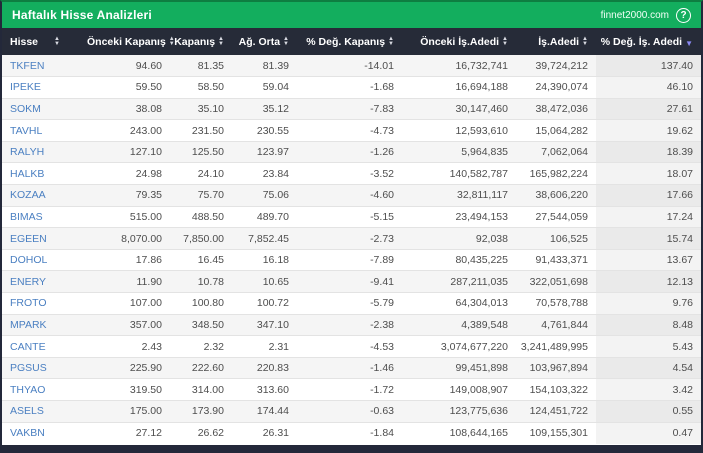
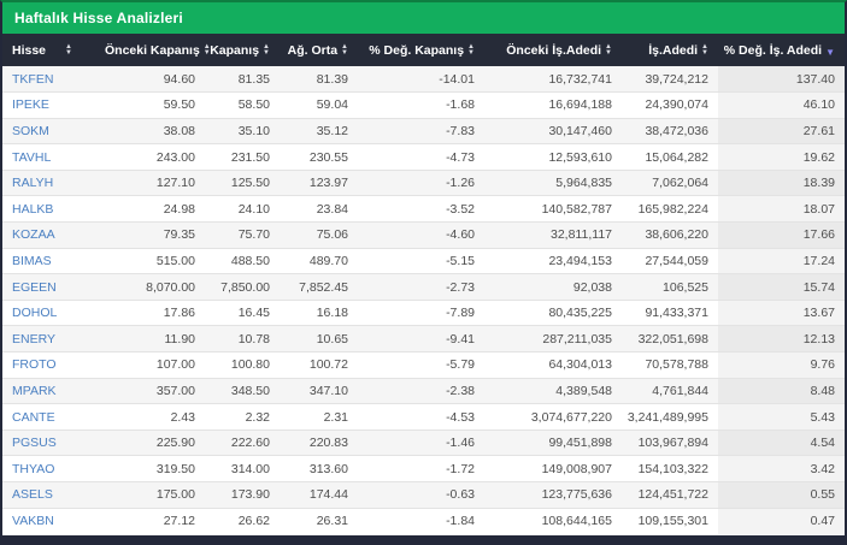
  Haftalık Hisse Analizleri
- finnet2000.com
- ?
  Hisse	Önceki Kapanış	Kapanış	Ağ. Orta	% Değ. Kapanış	Önceki İş.Adedi	İş.Adedi	% Değ. İş. Adedi ▼
  TKFEN	94.60	81.35	81.39	-14.01	16,732,741	39,724,212	137.40
  IPEKE	59.50	58.50	59.04	-1.68	16,694,188	24,390,074	46.10
  SOKM	38.08	35.10	35.12	-7.83	30,147,460	38,472,036	27.61
  TAVHL	243.00	231.50	230.55	-4.73	12,593,610	15,064,282	19.62
  RALYH	127.10	125.50	123.97	-1.26	5,964,835	7,062,064	18.39
  HALKB	24.98	24.10	23.84	-3.52	140,582,787	165,982,224	18.07
  KOZAA	79.35	75.70	75.06	-4.60	32,811,117	38,606,220	17.66
  BIMAS	515.00	488.50	489.70	-5.15	23,494,153	27,544,059	17.24
  EGEEN	8,070.00	7,850.00	7,852.45	-2.73	92,038	106,525	15.74
  DOHOL	17.86	16.45	16.18	-7.89	80,435,225	91,433,371	13.67
  ENERY	11.90	10.78	10.65	-9.41	287,211,035	322,051,698	12.13
  FROTO	107.00	100.80	100.72	-5.79	64,304,013	70,578,788	9.76
  MPARK	357.00	348.50	347.10	-2.38	4,389,548	4,761,844	8.48
  CANTE	2.43	2.32	2.31	-4.53	3,074,677,220	3,241,489,995	5.43
  PGSUS	225.90	222.60	220.83	-1.46	99,451,898	103,967,894	4.54
  THYAO	319.50	314.00	313.60	-1.72	149,008,907	154,103,322	3.42
  ASELS	175.00	173.90	174.44	-0.63	123,775,636	124,451,722	0.55
  VAKBN	27.12	26.62	26.31	-1.84	108,644,165	109,155,301	0.47
